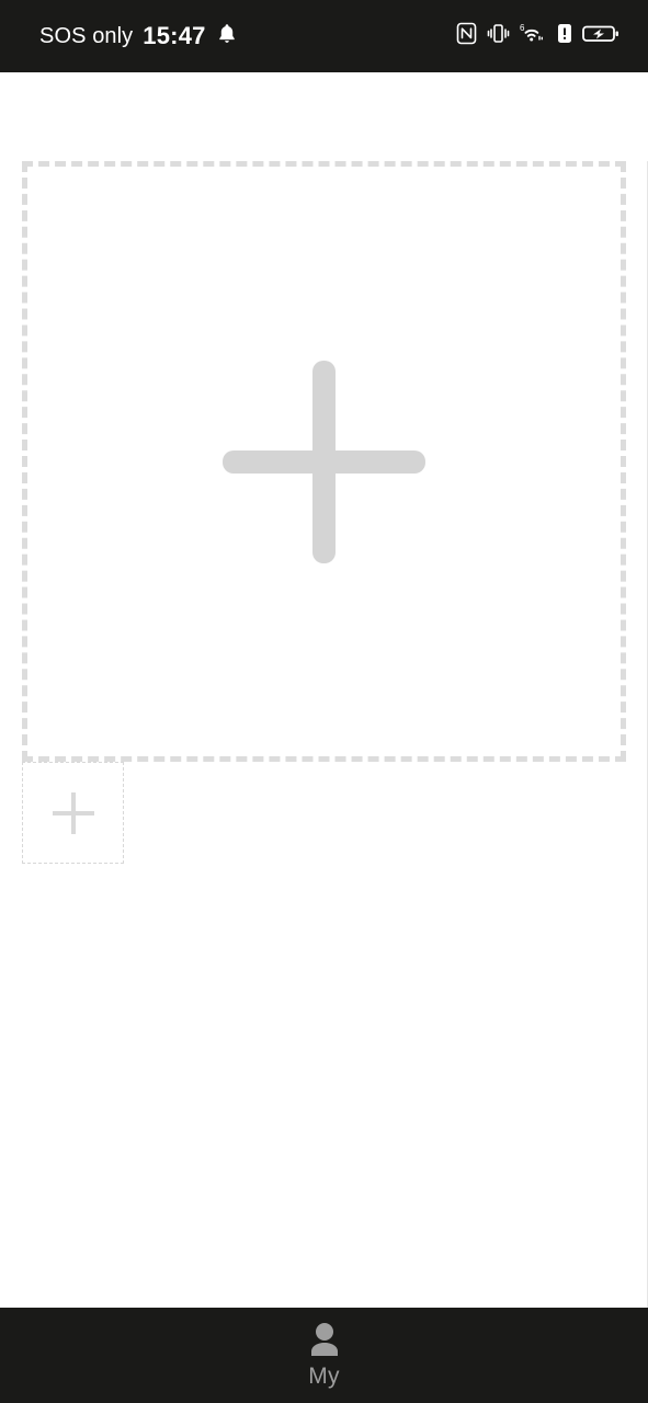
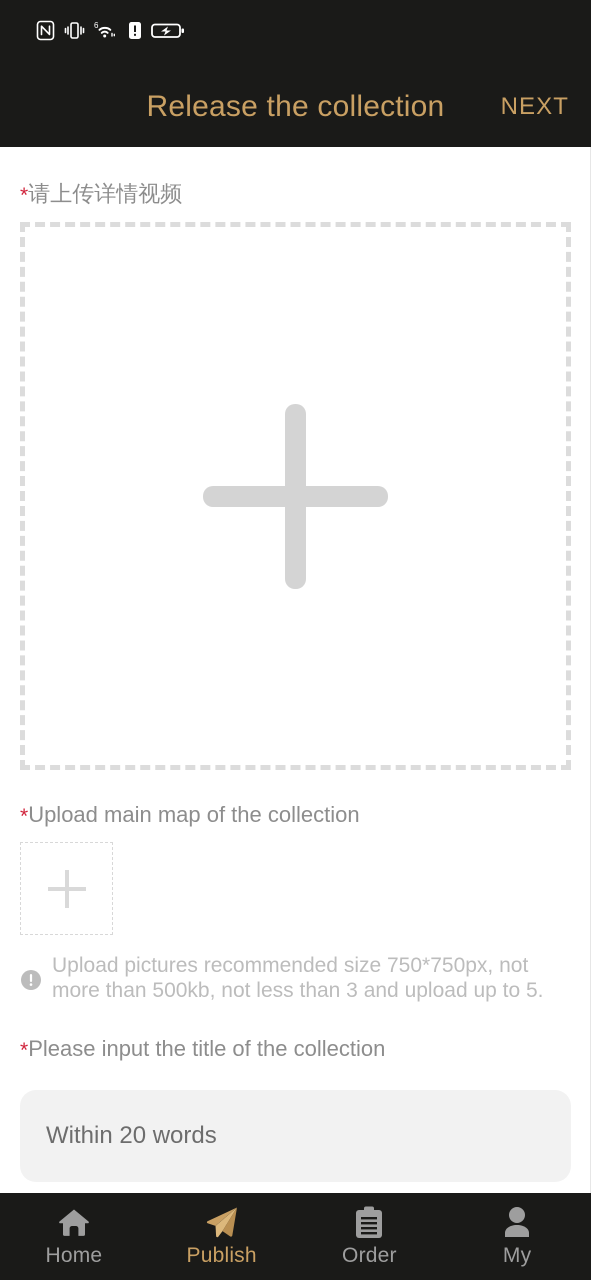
- SOS only
- 15:47
  6
+ Release the collection
+ NEXT
+ *请上传详情视频
+ *Upload main map of the collection
+ Upload pictures recommended size 750*750px, not more than 500kb, not less than 3 and upload up to 5.
+ *Please input the title of the collection
+ Within 20 words
+ Home
+ Publish
+ Order
  My
